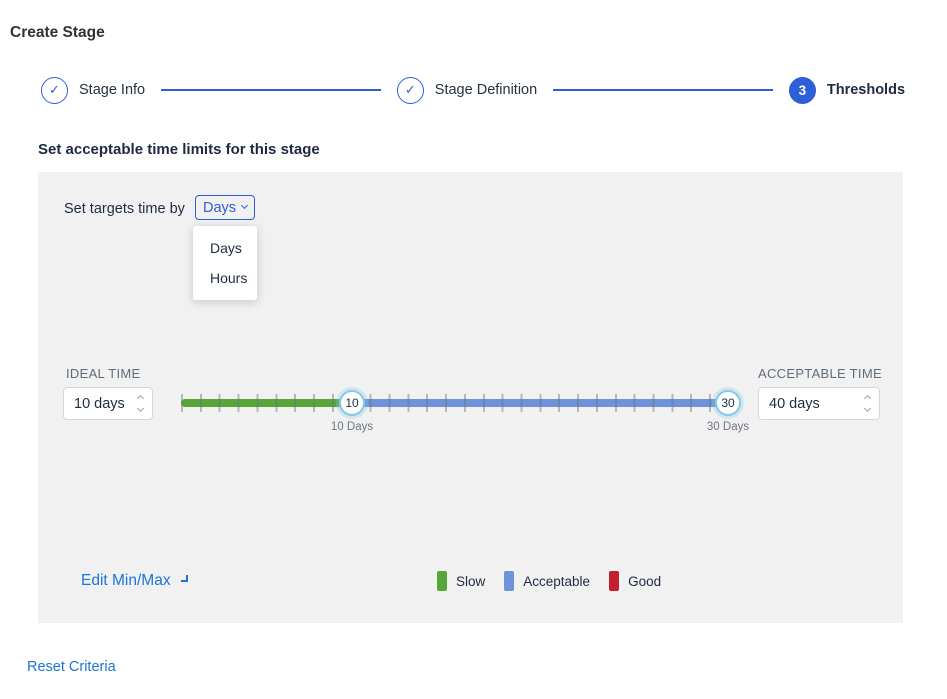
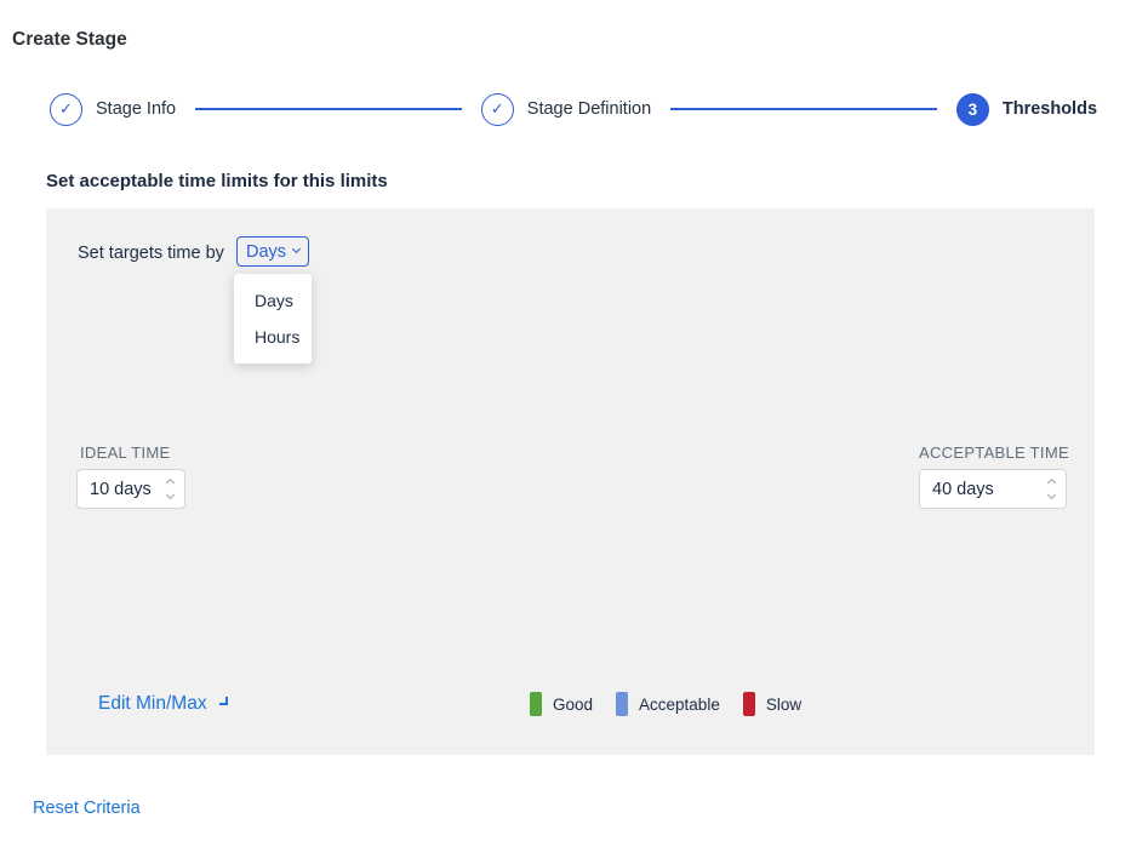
  Create Stage
  ✓
  Stage Info
  ✓
  Stage Definition
  3
  Thresholds
- Set acceptable time limits for this stage
+ Set acceptable time limits for this limits
  Set targets time by
  Days
  Days
  Hours
  IDEAL TIME
  10 days
  ACCEPTABLE TIME
  40 days
- 10
- 30
- 10 Days
- 30 Days
  Edit Min/Max
- Slow
+ Good
  Acceptable
- Good
+ Slow
  Reset Criteria
